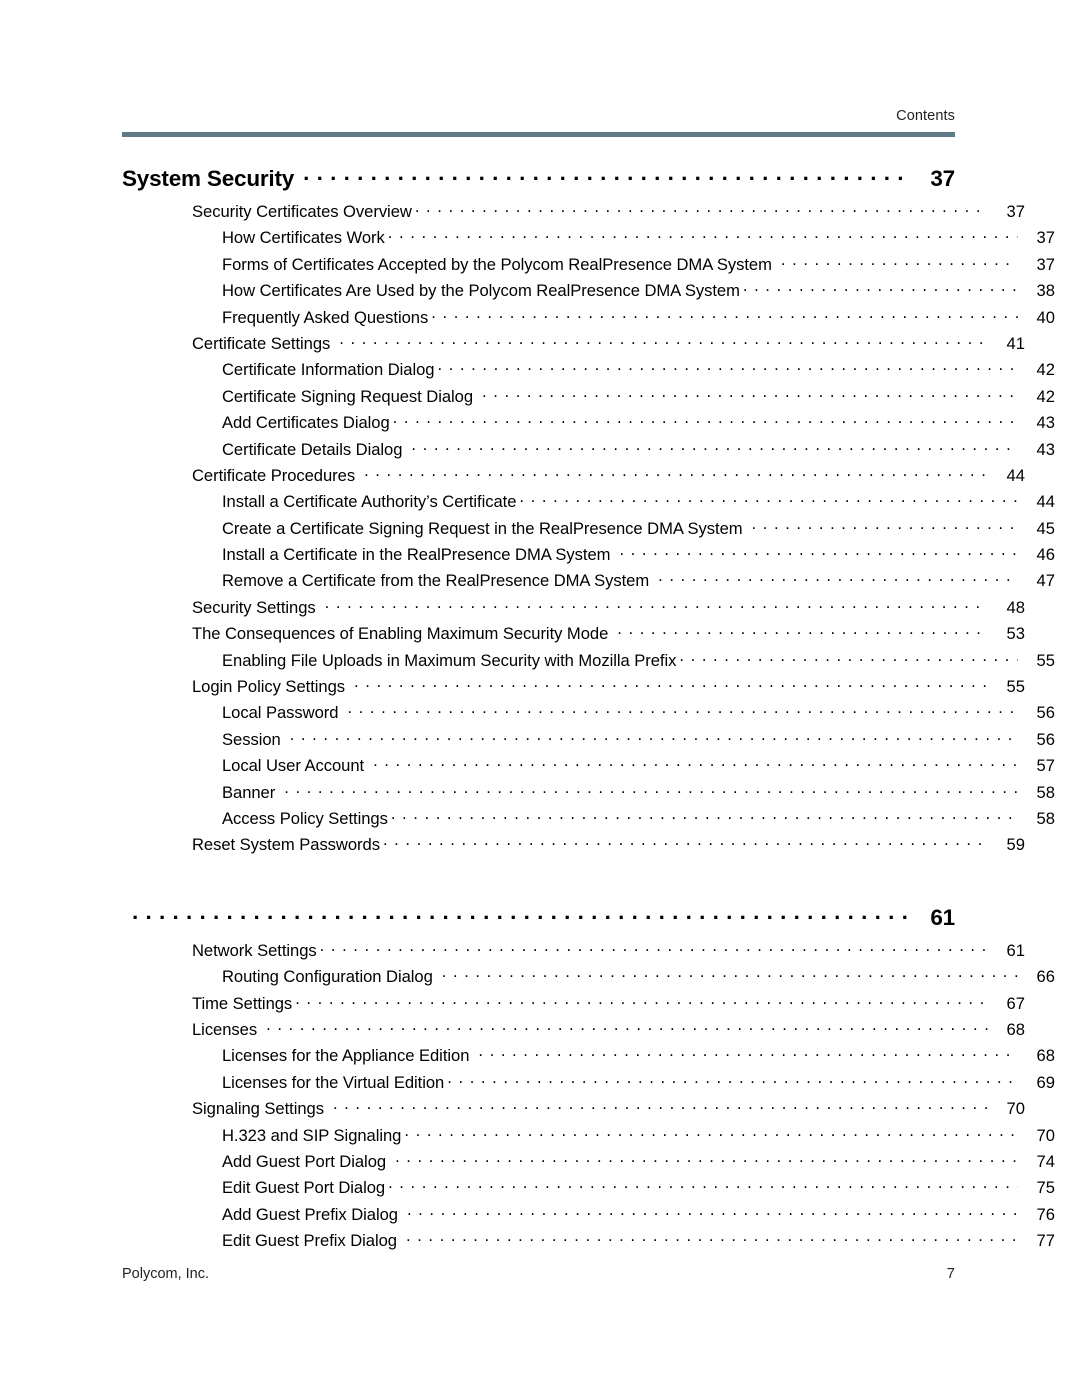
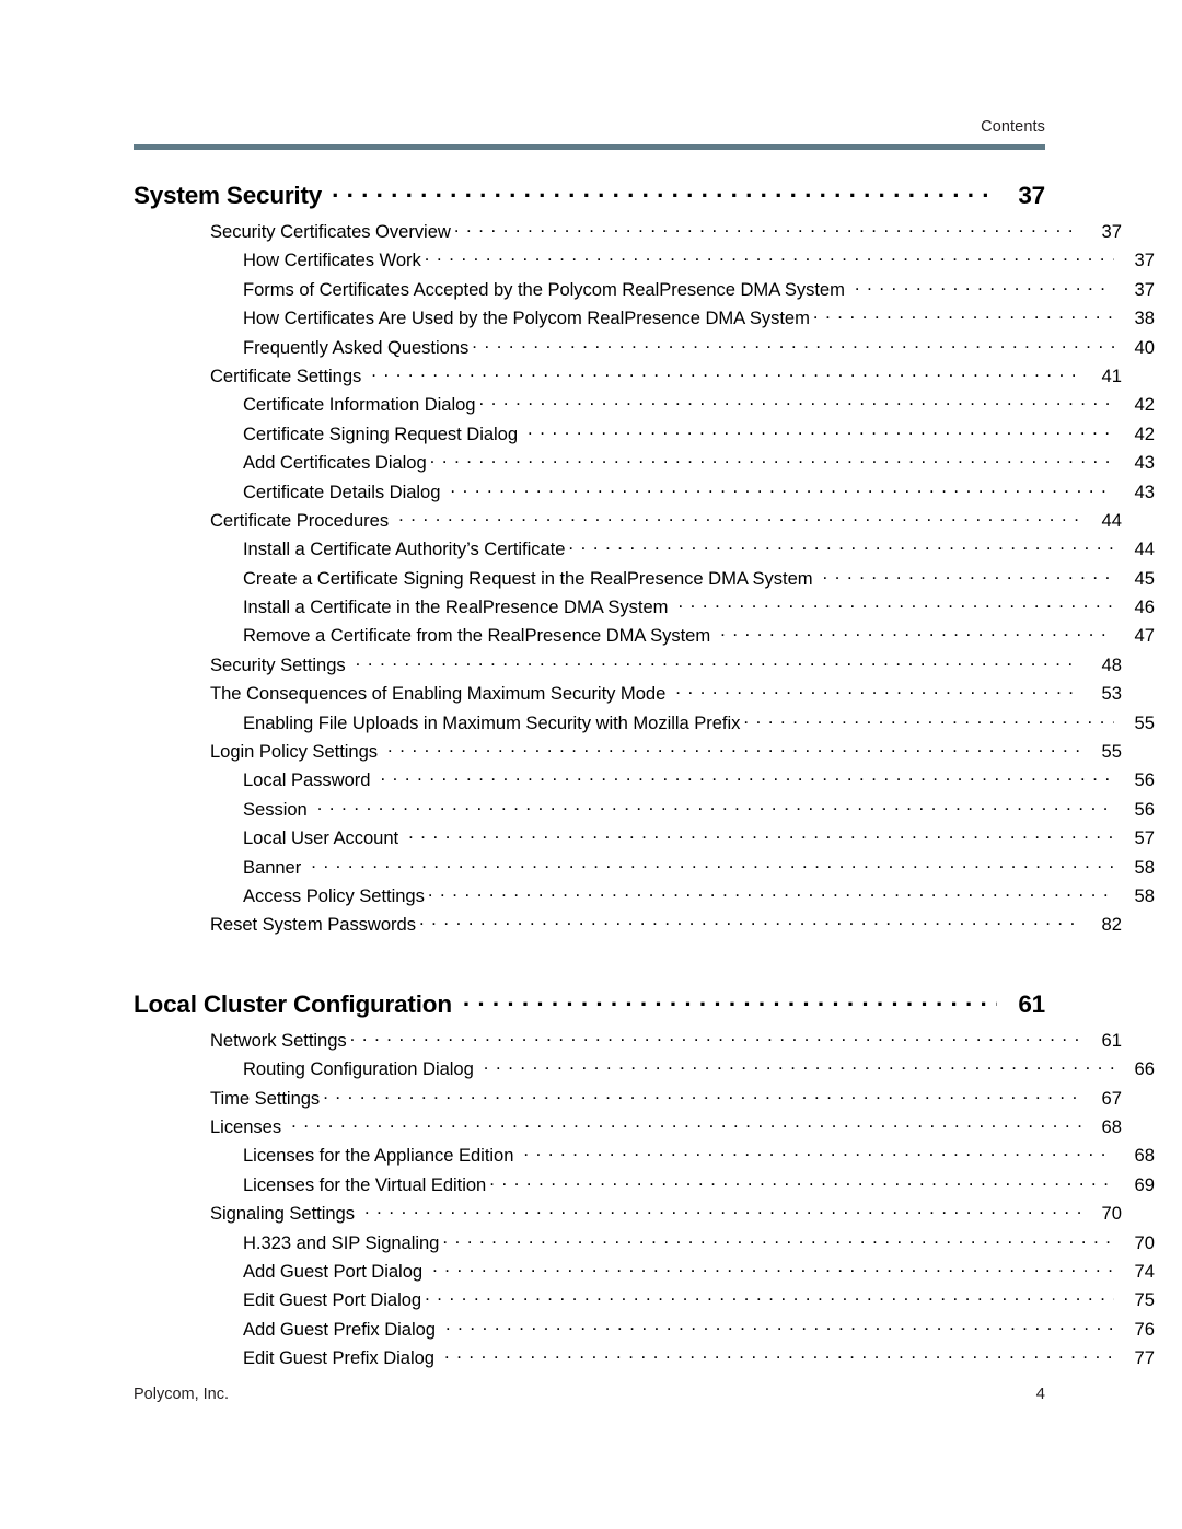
  Contents
  System Security
  37
  Security Certificates Overview
  37
  How Certificates Work
  37
  Forms of Certificates Accepted by the Polycom RealPresence DMA System
  37
  How Certificates Are Used by the Polycom RealPresence DMA System
  38
  Frequently Asked Questions
  40
  Certificate Settings
  41
  Certificate Information Dialog
  42
  Certificate Signing Request Dialog
  42
  Add Certificates Dialog
  43
  Certificate Details Dialog
  43
  Certificate Procedures
  44
  Install a Certificate Authority’s Certificate
  44
  Create a Certificate Signing Request in the RealPresence DMA System
  45
  Install a Certificate in the RealPresence DMA System
  46
  Remove a Certificate from the RealPresence DMA System
  47
  Security Settings
  48
  The Consequences of Enabling Maximum Security Mode
  53
  Enabling File Uploads in Maximum Security with Mozilla Prefix
  55
  Login Policy Settings
  55
  Local Password
  56
  Session
  56
  Local User Account
  57
  Banner
  58
  Access Policy Settings
  58
  Reset System Passwords
- 59
+ 82
+ Local Cluster Configuration
  61
  Network Settings
  61
  Routing Configuration Dialog
  66
  Time Settings
  67
  Licenses
  68
  Licenses for the Appliance Edition
  68
  Licenses for the Virtual Edition
  69
  Signaling Settings
  70
  H.323 and SIP Signaling
  70
  Add Guest Port Dialog
  74
  Edit Guest Port Dialog
  75
  Add Guest Prefix Dialog
  76
  Edit Guest Prefix Dialog
  77
  Polycom, Inc.
- 7
+ 4
